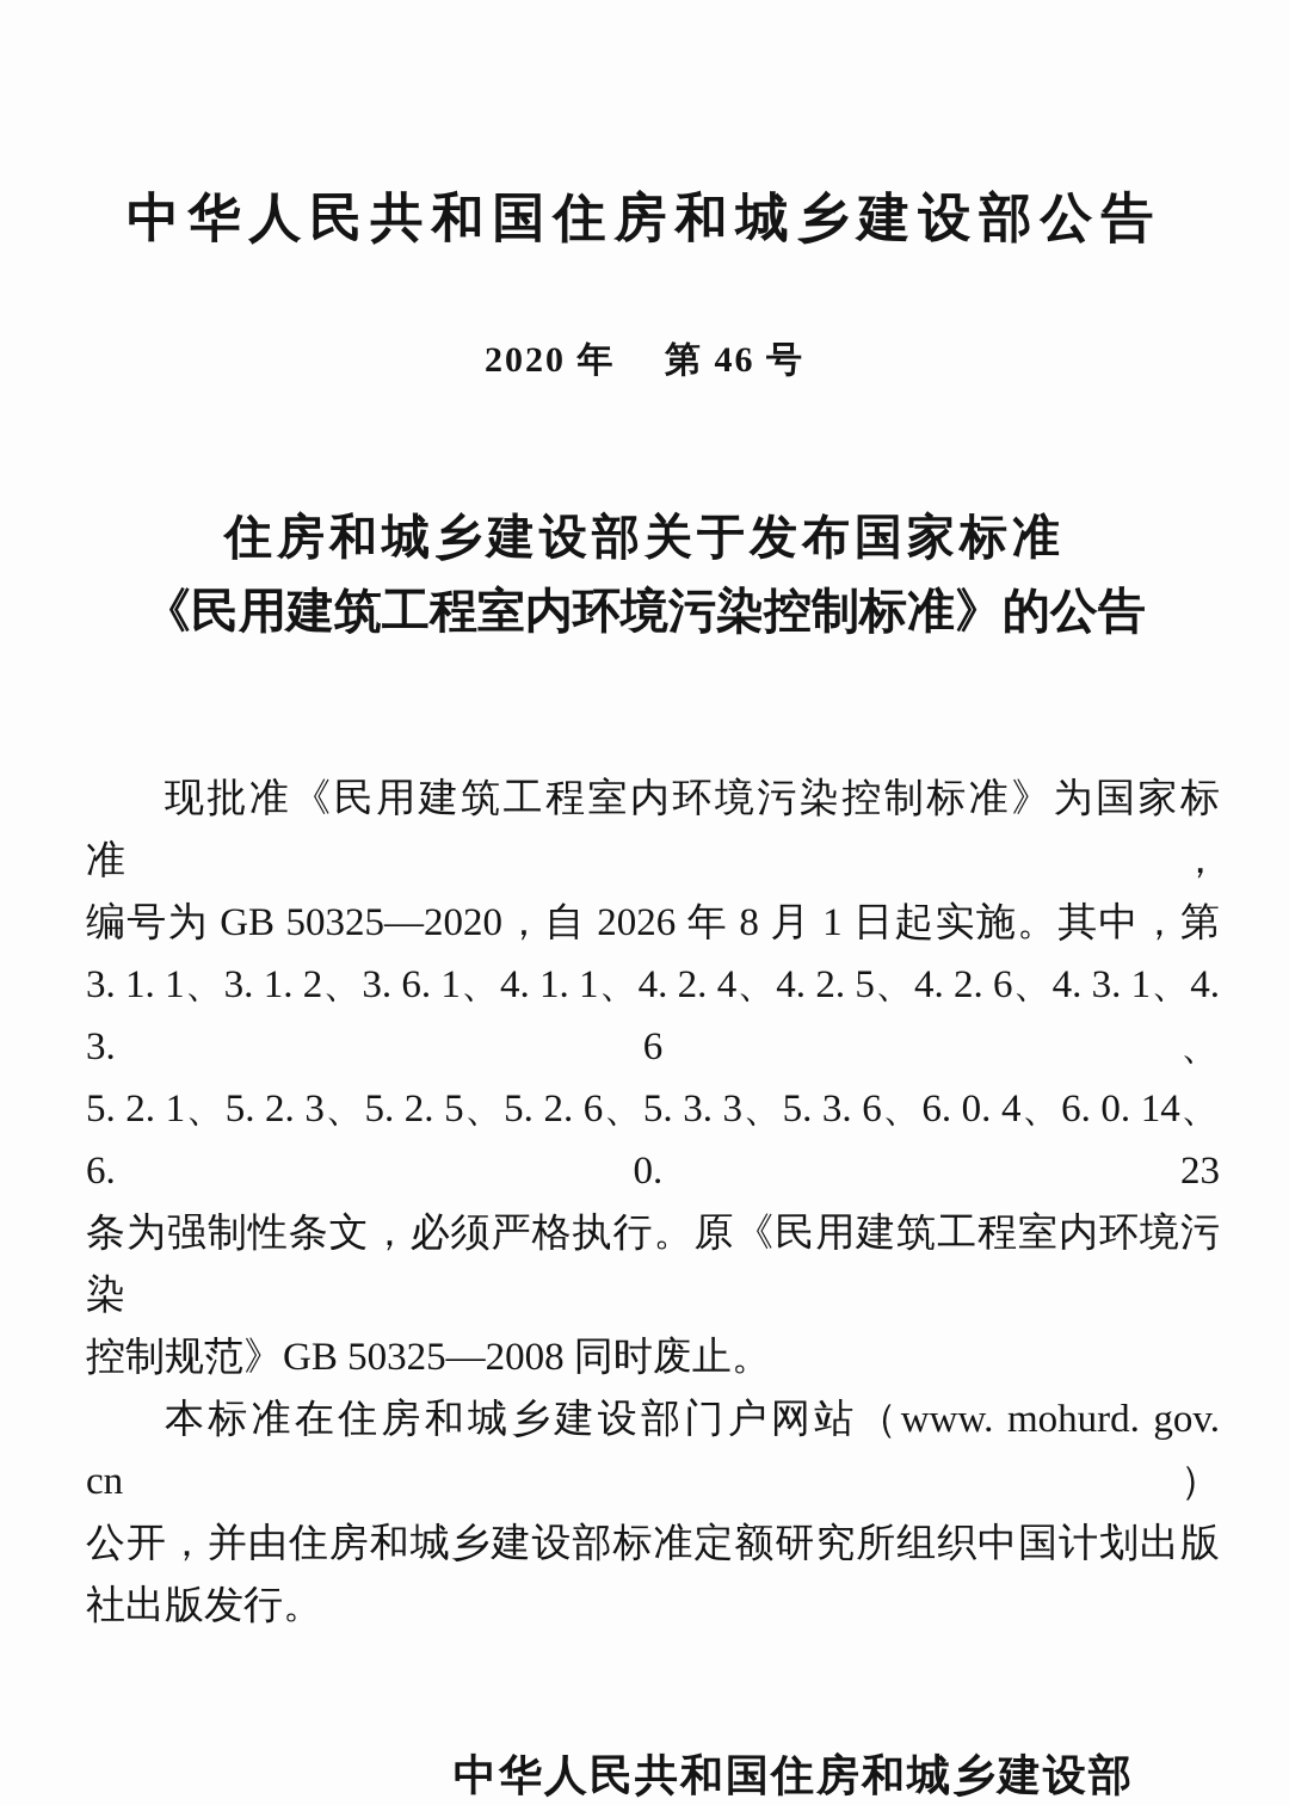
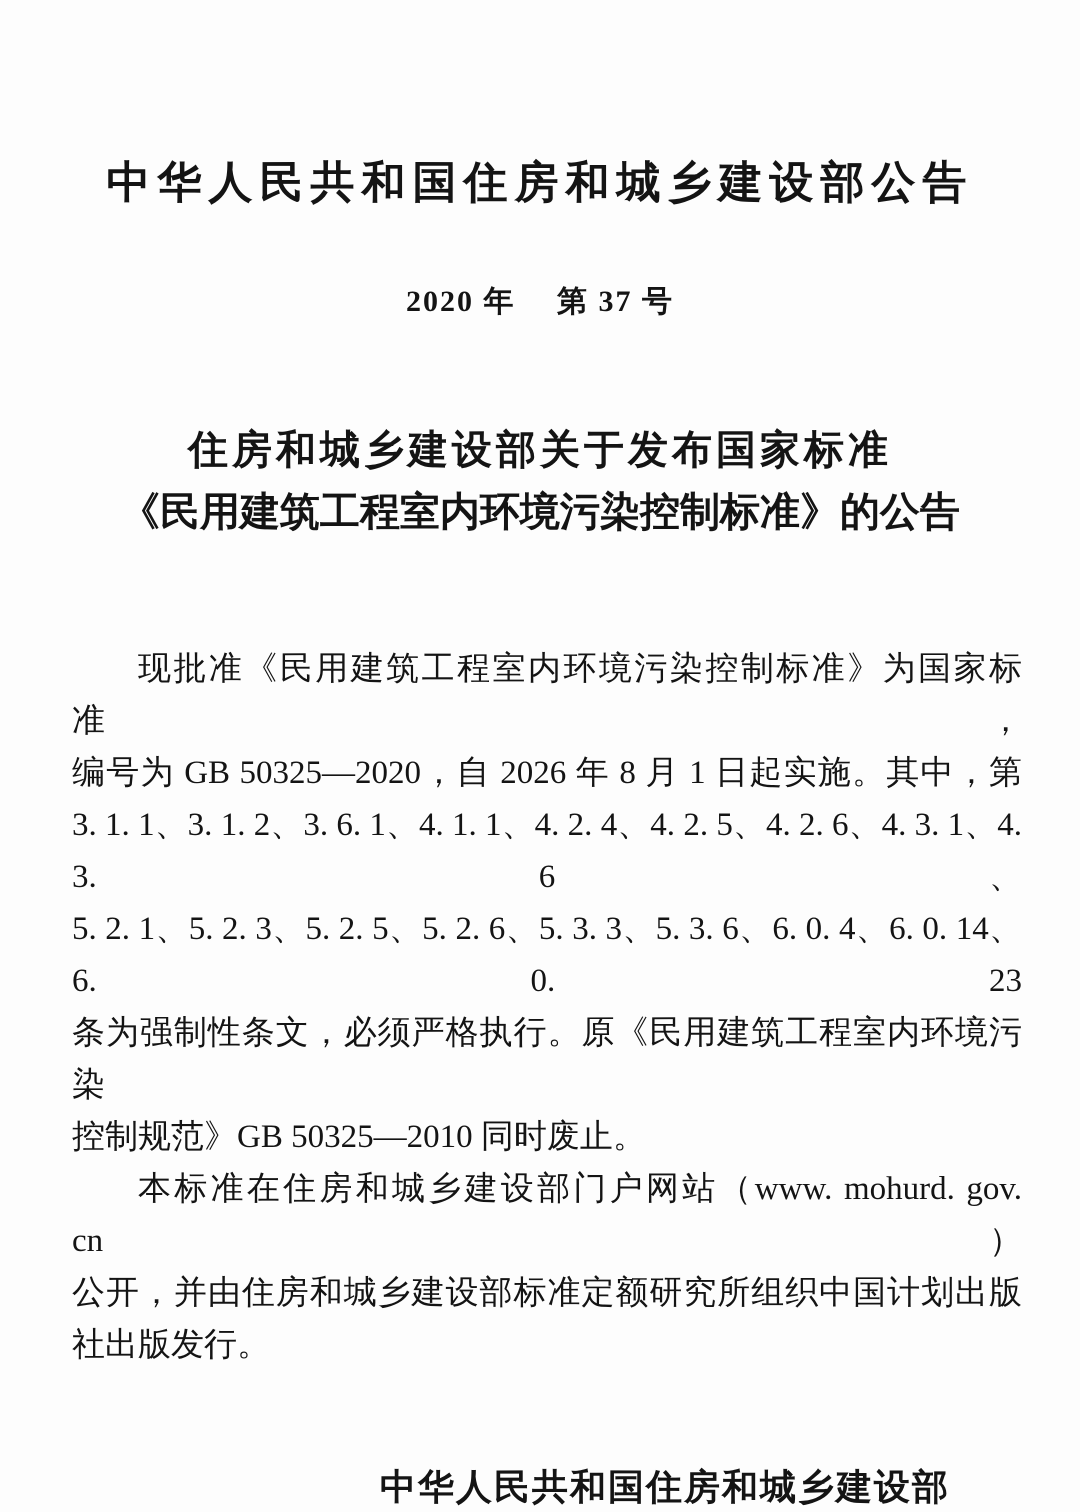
  中华人民共和国住房和城乡建设部公告
- 2020 年 第 46 号
+ 2020 年 第 37 号
  住房和城乡建设部关于发布国家标准
  《民用建筑工程室内环境污染控制标准》的公告
  现批准《民用建筑工程室内环境污染控制标准》为国家标准，
  编号为 GB 50325—2020，自 2026 年 8 月 1 日起实施。其中，第
  3. 1. 1、3. 1. 2、3. 6. 1、4. 1. 1、4. 2. 4、4. 2. 5、4. 2. 6、4. 3. 1、4. 3. 6、
  5. 2. 1、5. 2. 3、5. 2. 5、5. 2. 6、5. 3. 3、5. 3. 6、6. 0. 4、6. 0. 14、6. 0. 23
  条为强制性条文，必须严格执行。原《民用建筑工程室内环境污染
- 控制规范》GB 50325—2008 同时废止。
+ 控制规范》GB 50325—2010 同时废止。
  本标准在住房和城乡建设部门户网站（www. mohurd. gov. cn）
  公开，并由住房和城乡建设部标准定额研究所组织中国计划出版
  社出版发行。
  中华人民共和国住房和城乡建设部
